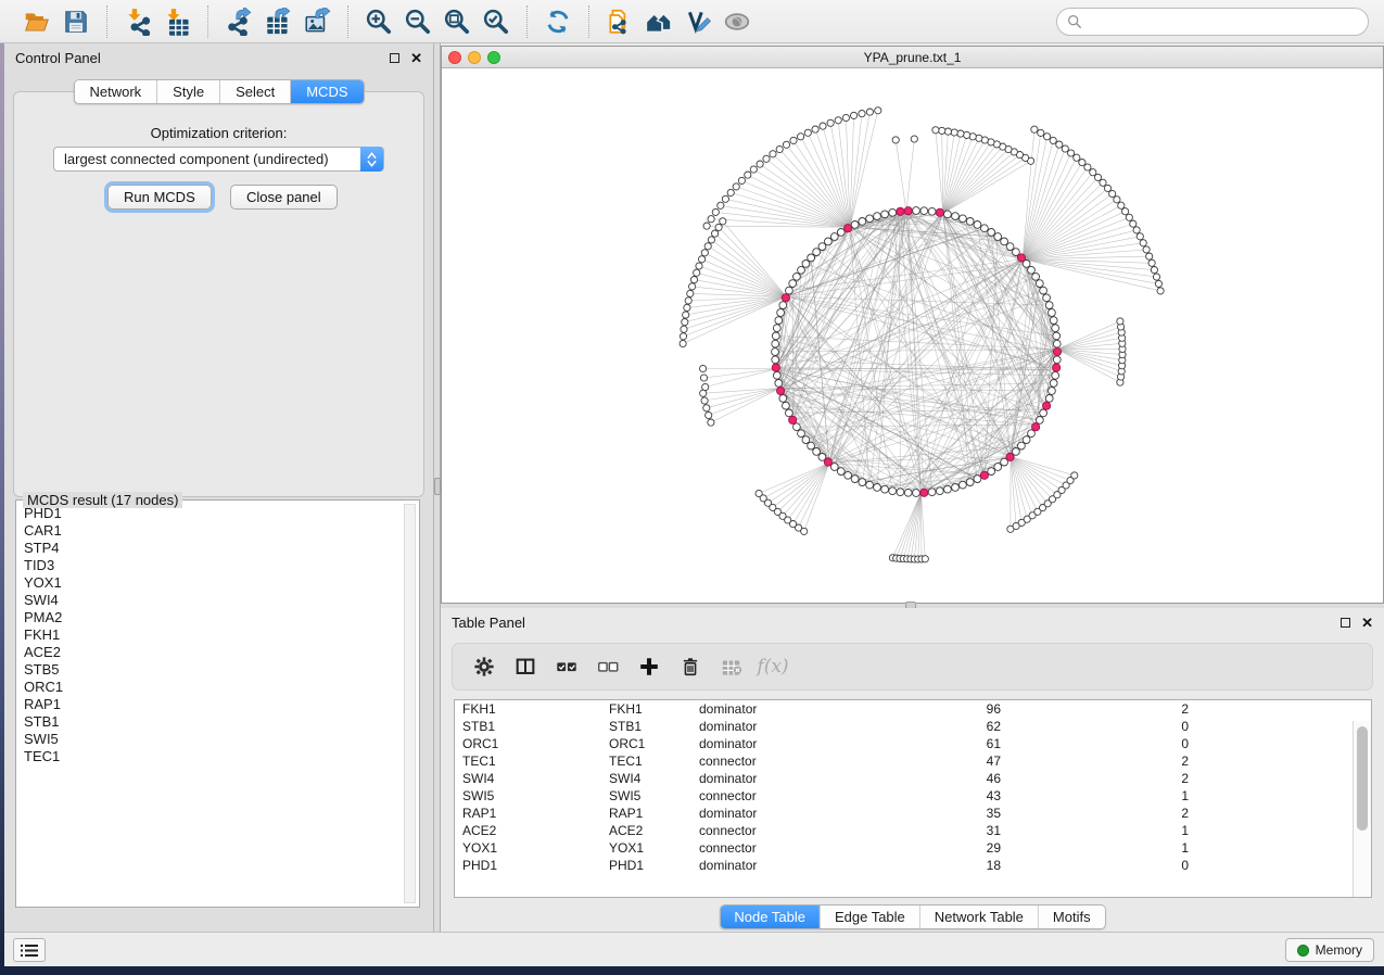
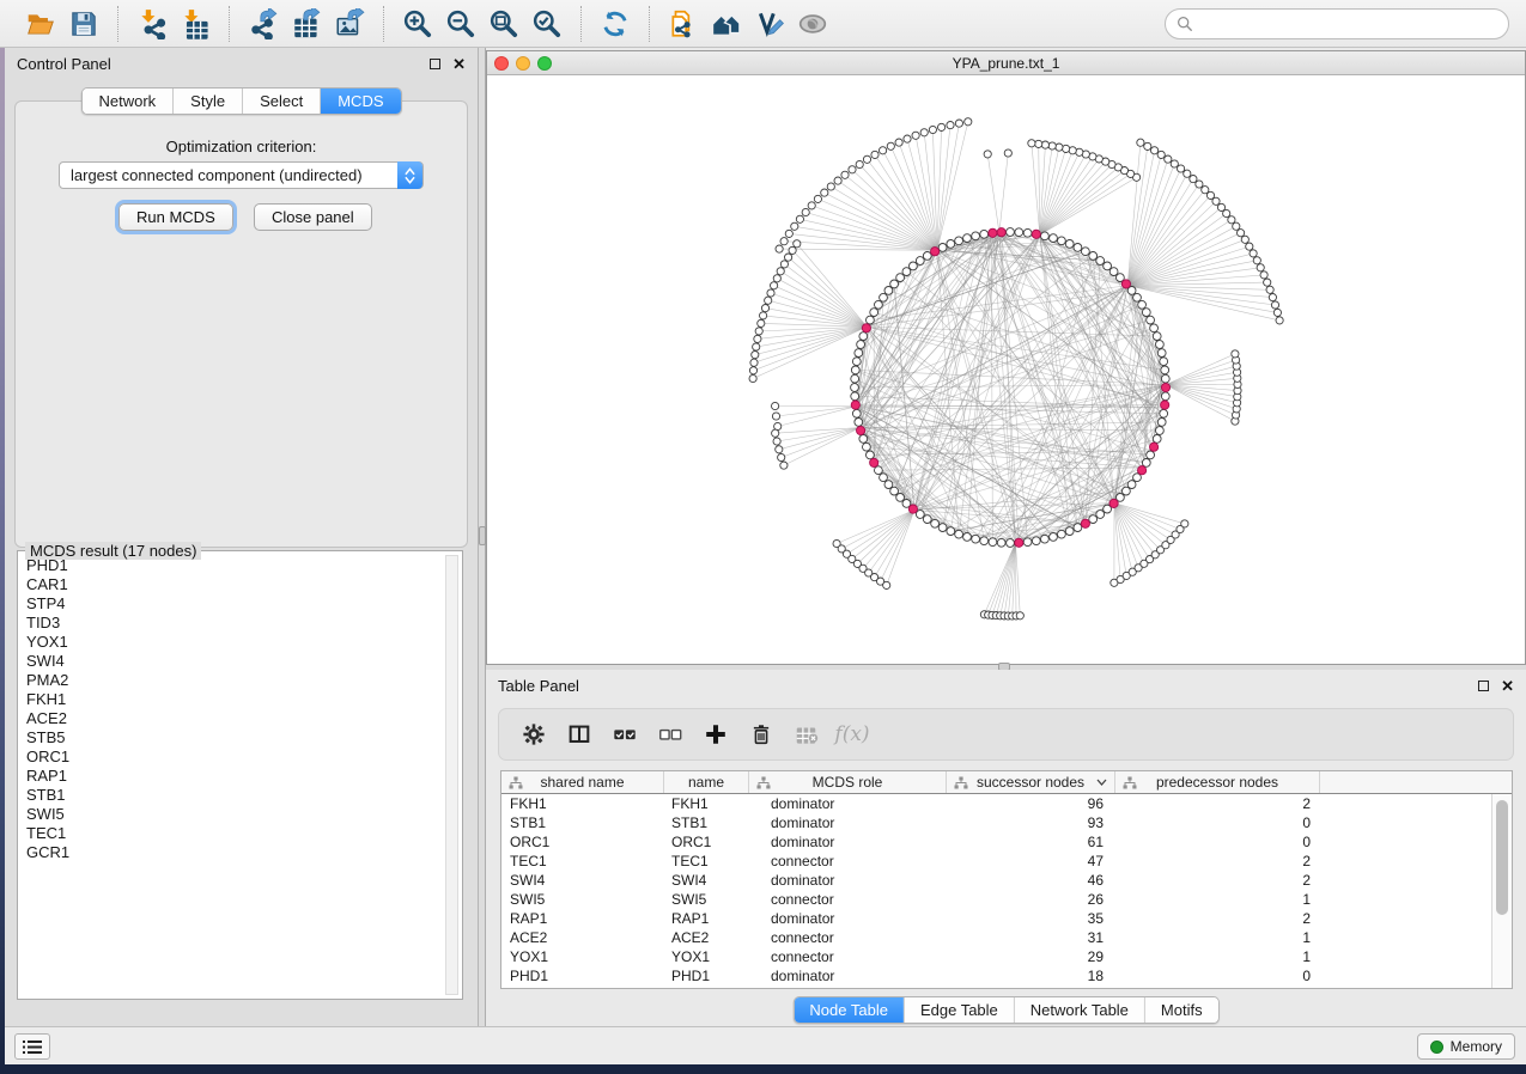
  Control Panel
  ✕
  Network
  Style
  Select
  MCDS
  Optimization criterion:
  largest connected component (undirected)
  Run MCDS
  Close panel
  MCDS result (17 nodes)
  PHD1
  CAR1
  STP4
  TID3
  YOX1
  SWI4
  PMA2
  FKH1
  ACE2
  STB5
  ORC1
  RAP1
  STB1
  SWI5
  TEC1
+ GCR1
  YPA_prune.txt_1
  Table Panel
  ✕
  f(x)
+ shared name
+ name
+ MCDS role
+ successor nodes
+ predecessor nodes
  FKH1
  FKH1
  dominator
  96
  2
  STB1
  STB1
  dominator
- 62
+ 93
  0
  ORC1
  ORC1
  dominator
  61
  0
  TEC1
  TEC1
  connector
  47
  2
  SWI4
  SWI4
  dominator
  46
  2
  SWI5
  SWI5
  connector
- 43
+ 26
  1
  RAP1
  RAP1
  dominator
  35
  2
  ACE2
  ACE2
  connector
  31
  1
  YOX1
  YOX1
  connector
  29
  1
  PHD1
  PHD1
  dominator
  18
  0
  Node Table
  Edge Table
  Network Table
  Motifs
  Memory
